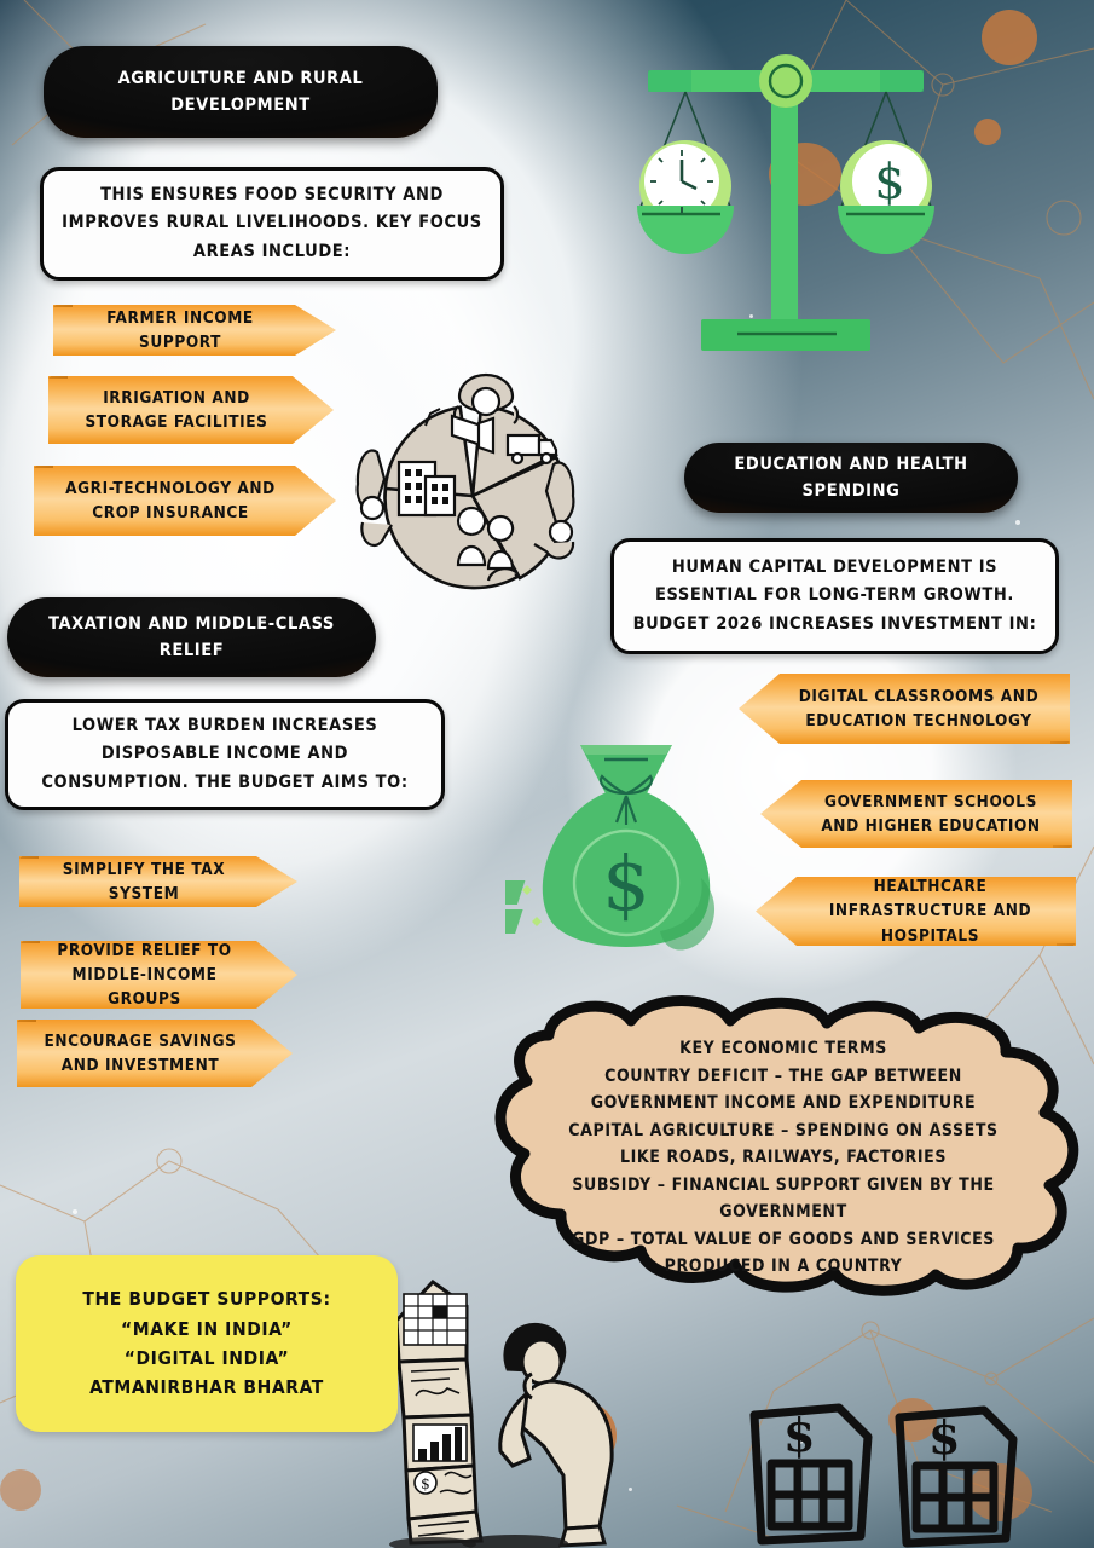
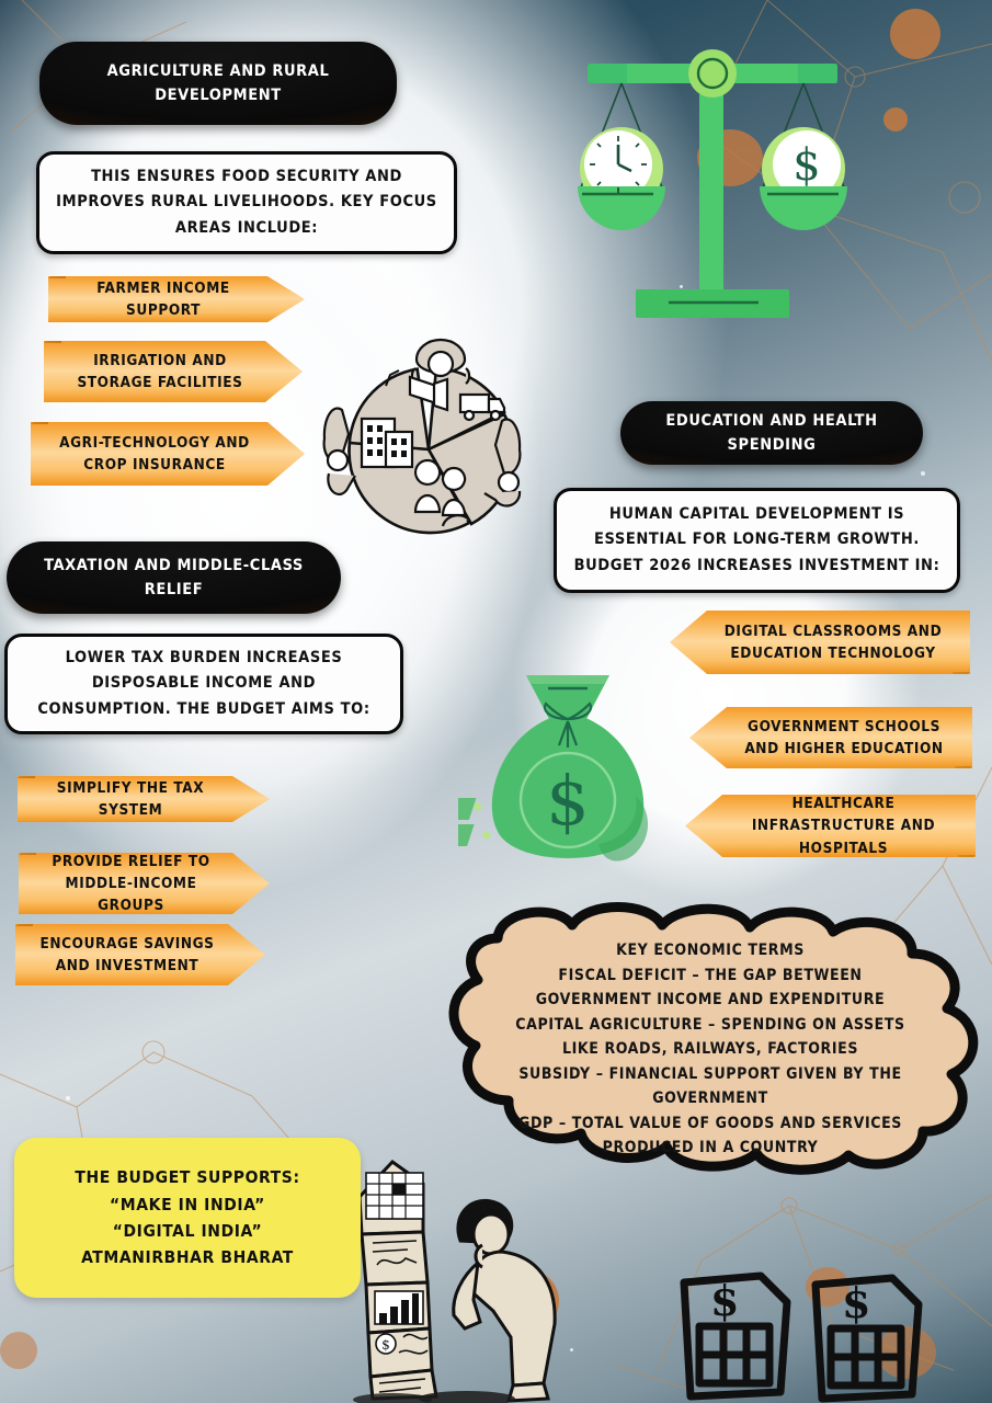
  $
  $
  $
  $
  $
  AGRICULTURE AND RURAL DEVELOPMENT
  THIS ENSURES FOOD SECURITY AND IMPROVES RURAL LIVELIHOODS. KEY FOCUS AREAS INCLUDE:
  FARMER INCOME SUPPORT
  IRRIGATION AND STORAGE FACILITIES
  AGRI-TECHNOLOGY AND CROP INSURANCE
  EDUCATION AND HEALTH SPENDING
  HUMAN CAPITAL DEVELOPMENT IS ESSENTIAL FOR LONG-TERM GROWTH. BUDGET 2026 INCREASES INVESTMENT IN:
  DIGITAL CLASSROOMS AND EDUCATION TECHNOLOGY
  GOVERNMENT SCHOOLS AND HIGHER EDUCATION
  HEALTHCARE INFRASTRUCTURE AND HOSPITALS
  TAXATION AND MIDDLE-CLASS RELIEF
  LOWER TAX BURDEN INCREASES DISPOSABLE INCOME AND CONSUMPTION. THE BUDGET AIMS TO:
  SIMPLIFY THE TAX SYSTEM
  PROVIDE RELIEF TO MIDDLE-INCOME GROUPS
  ENCOURAGE SAVINGS AND INVESTMENT
  KEY ECONOMIC TERMS
- COUNTRY DEFICIT – THE GAP BETWEEN
+ FISCAL DEFICIT – THE GAP BETWEEN
  GOVERNMENT INCOME AND EXPENDITURE
  CAPITAL AGRICULTURE – SPENDING ON ASSETS
  LIKE ROADS, RAILWAYS, FACTORIES
  SUBSIDY – FINANCIAL SUPPORT GIVEN BY THE
  GOVERNMENT
  GDP – TOTAL VALUE OF GOODS AND SERVICES
  PRODUCED IN A COUNTRY
  THE BUDGET SUPPORTS:
  “MAKE IN INDIA”
  “DIGITAL INDIA”
  ATMANIRBHAR BHARAT
